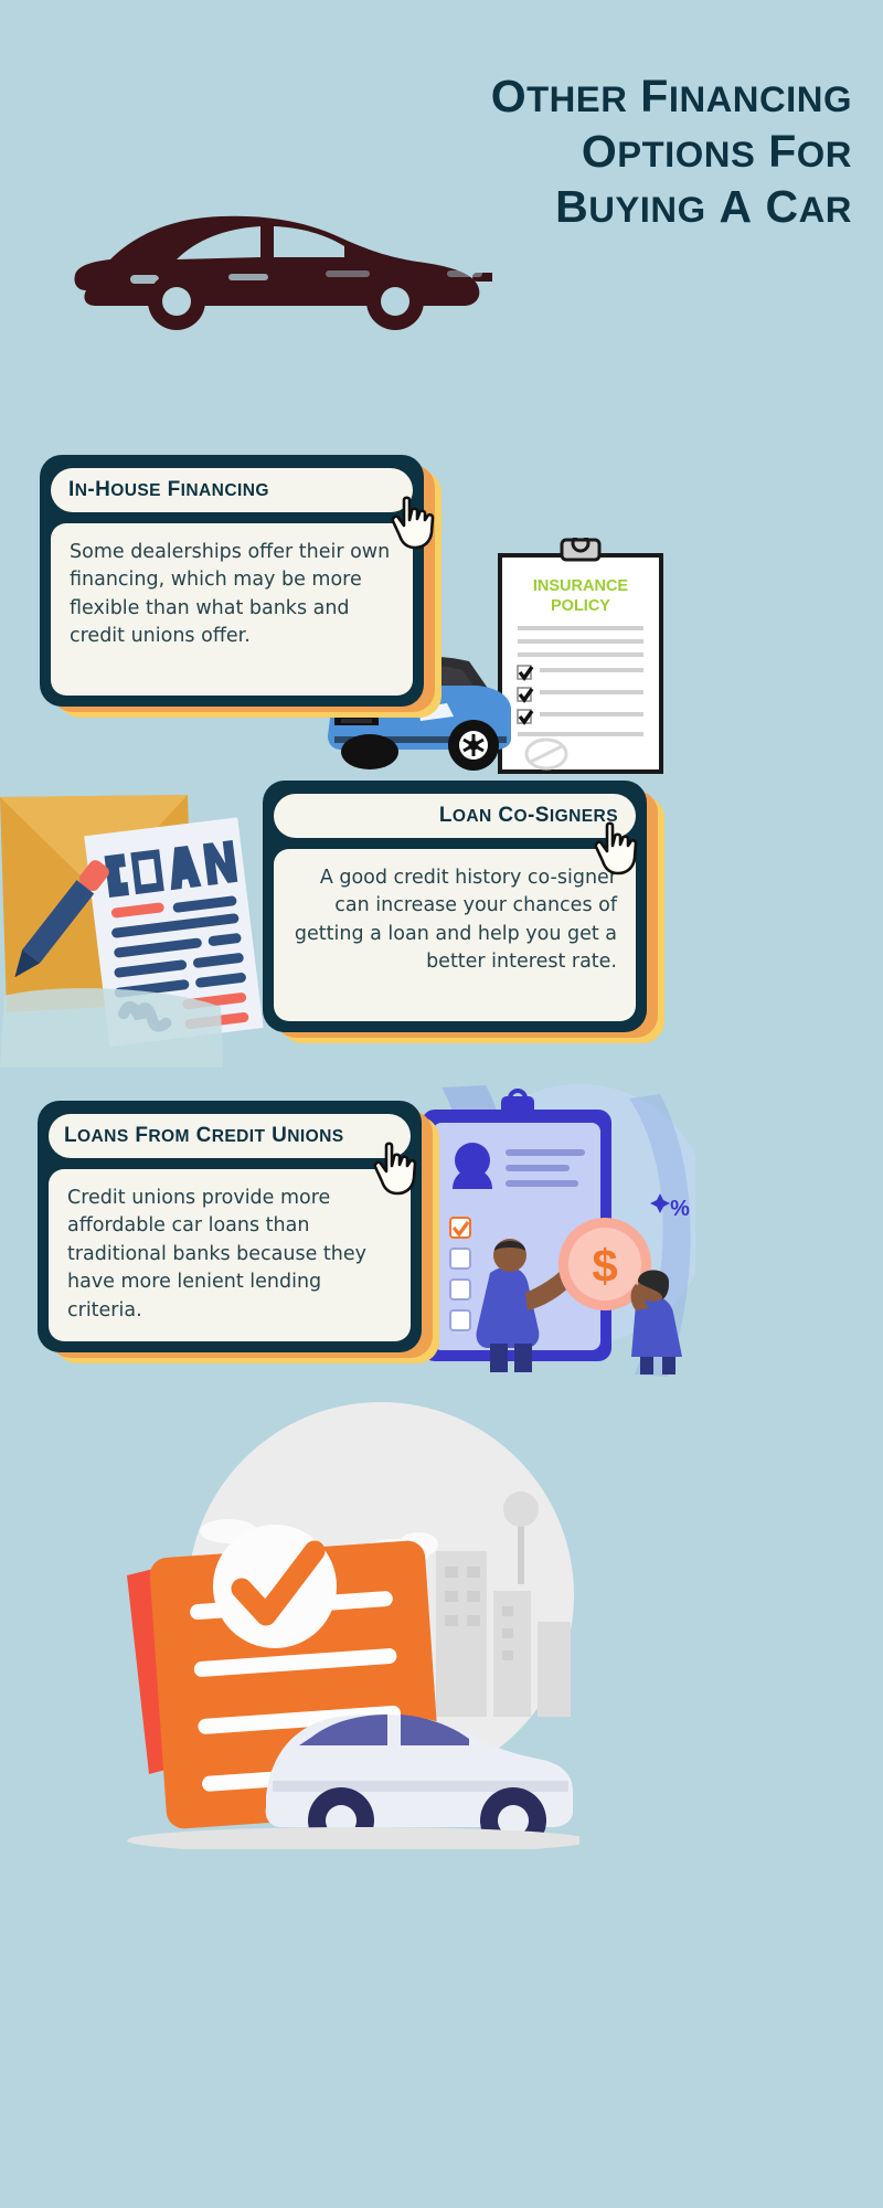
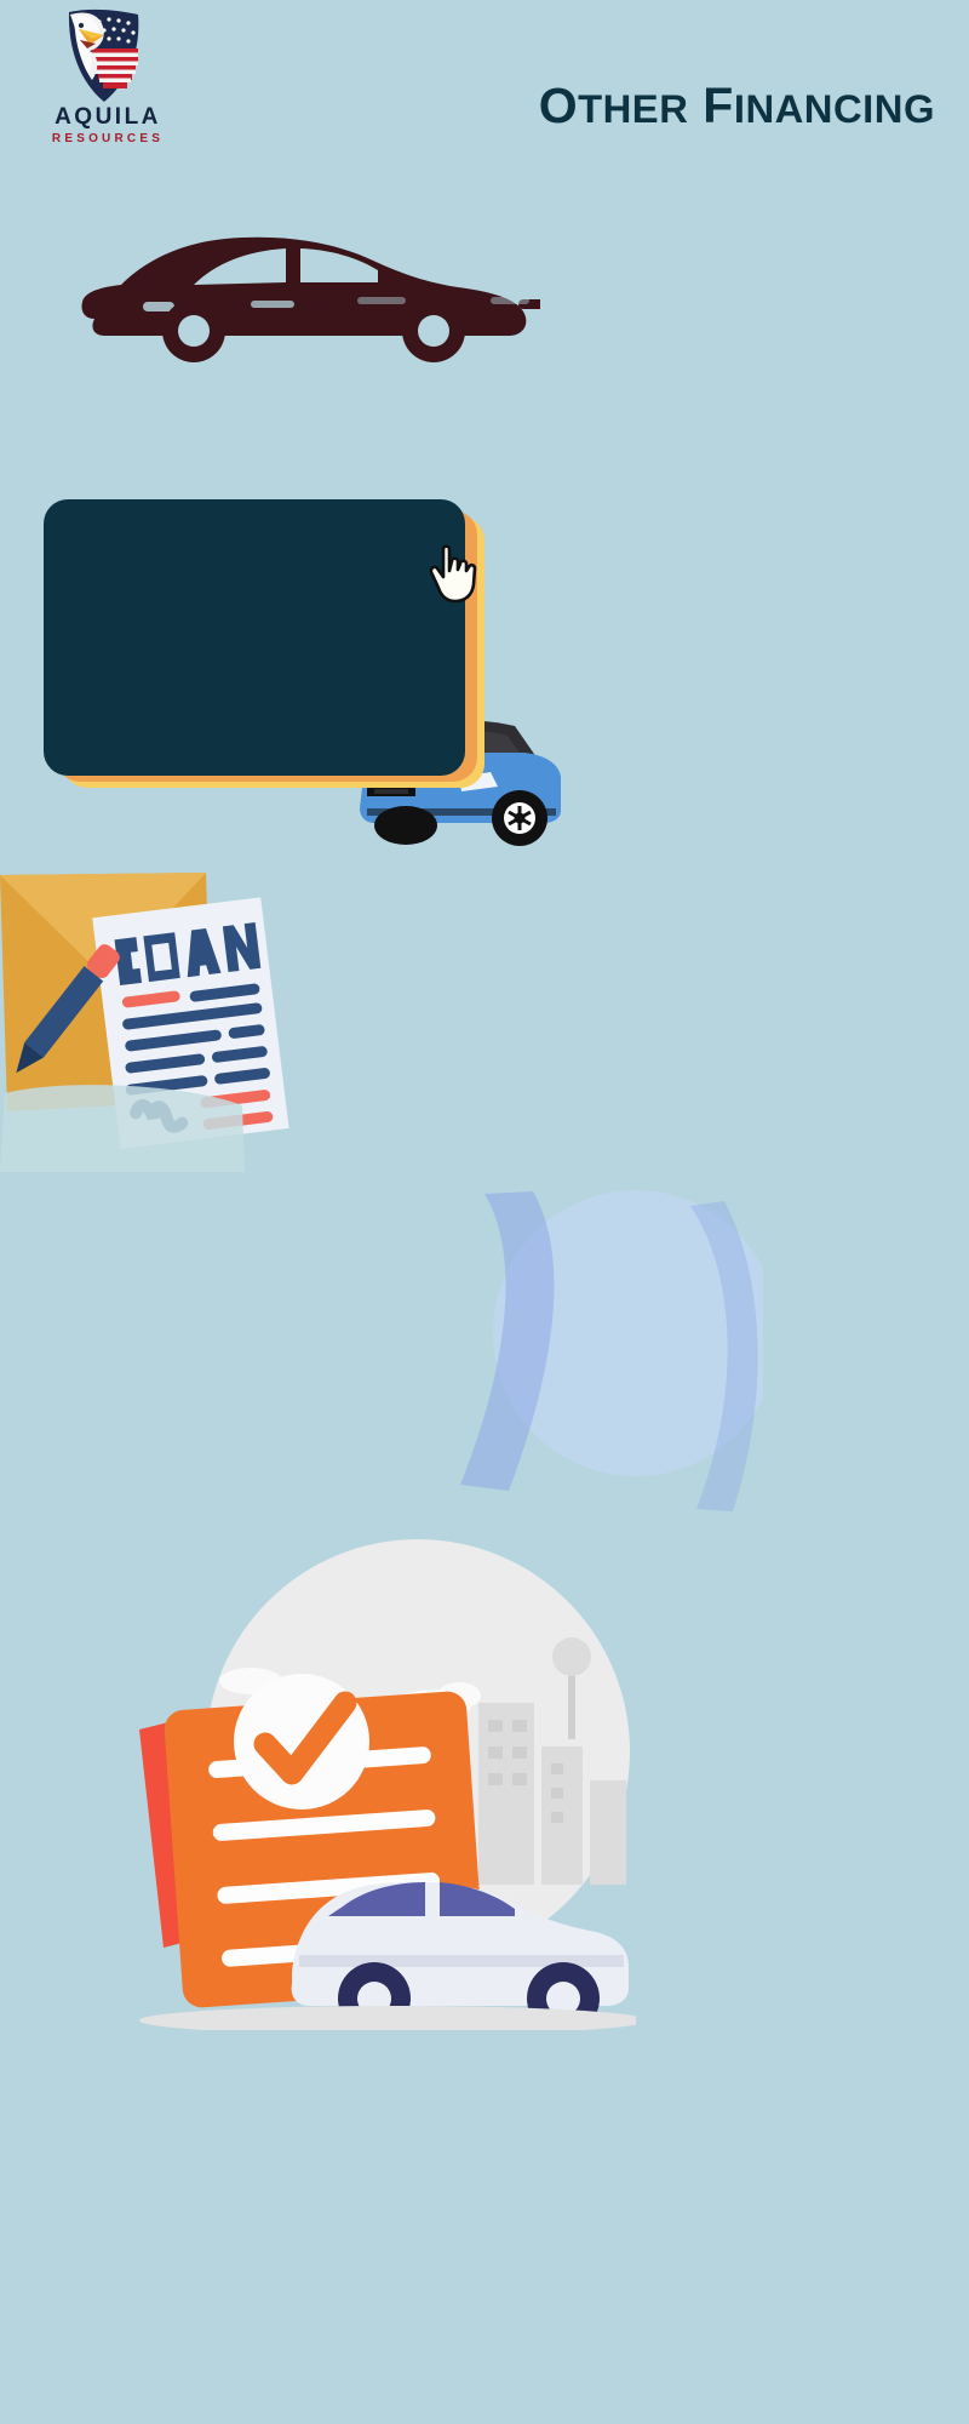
+ AQUILA
+ RESOURCES
  OTHER FINANCING
- OPTIONS FOR
- BUYING A CAR
- INSURANCE
- POLICY
- IN-HOUSE FINANCING
- Some dealerships offer their own financing, which may be more flexible than what banks and credit unions offer.
- LOAN CO-SIGNERS
- A good credit history co-signer can increase your chances of getting a loan and help you get a better interest rate.
- $
- %
- LOANS FROM CREDIT UNIONS
- Credit unions provide more affordable car loans than traditional banks because they have more lenient lending criteria.
